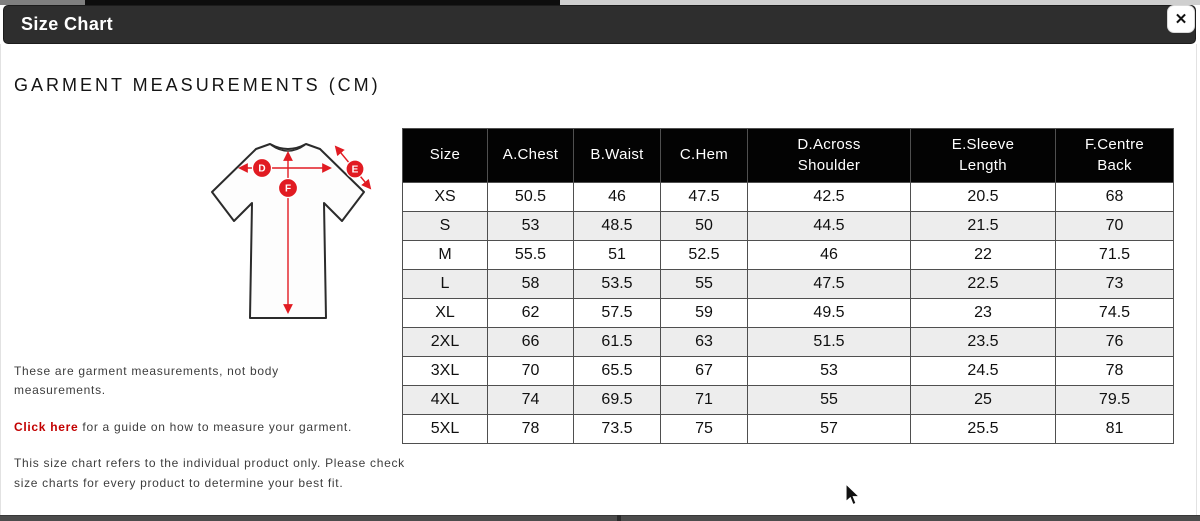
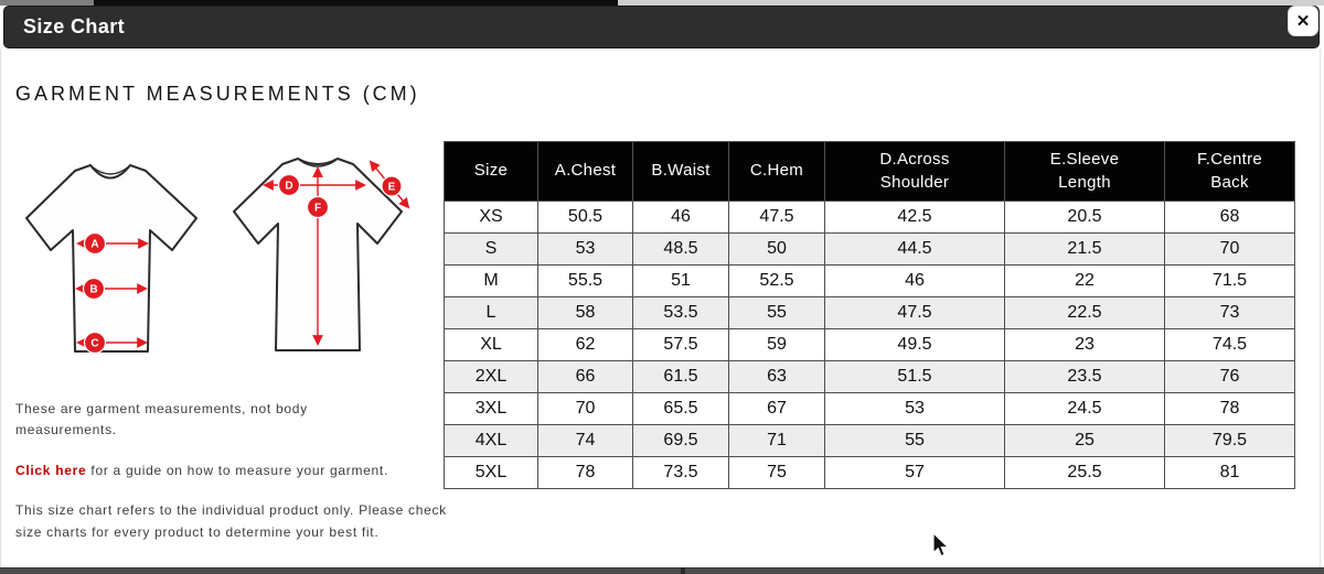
  Size Chart
  ✕
  GARMENT MEASUREMENTS (CM)
+ A
+ B
+ C
  D
  E
  F
  These are garment measurements, not body measurements.
  Click here for a guide on how to measure your garment.
  This size chart refers to the individual product only. Please check size charts for every product to determine your best fit.
  Size	A.Chest	B.Waist	C.Hem	D.Across Shoulder	E.Sleeve Length	F.Centre Back
  XS	50.5	46	47.5	42.5	20.5	68
  S	53	48.5	50	44.5	21.5	70
  M	55.5	51	52.5	46	22	71.5
  L	58	53.5	55	47.5	22.5	73
  XL	62	57.5	59	49.5	23	74.5
  2XL	66	61.5	63	51.5	23.5	76
  3XL	70	65.5	67	53	24.5	78
  4XL	74	69.5	71	55	25	79.5
  5XL	78	73.5	75	57	25.5	81
